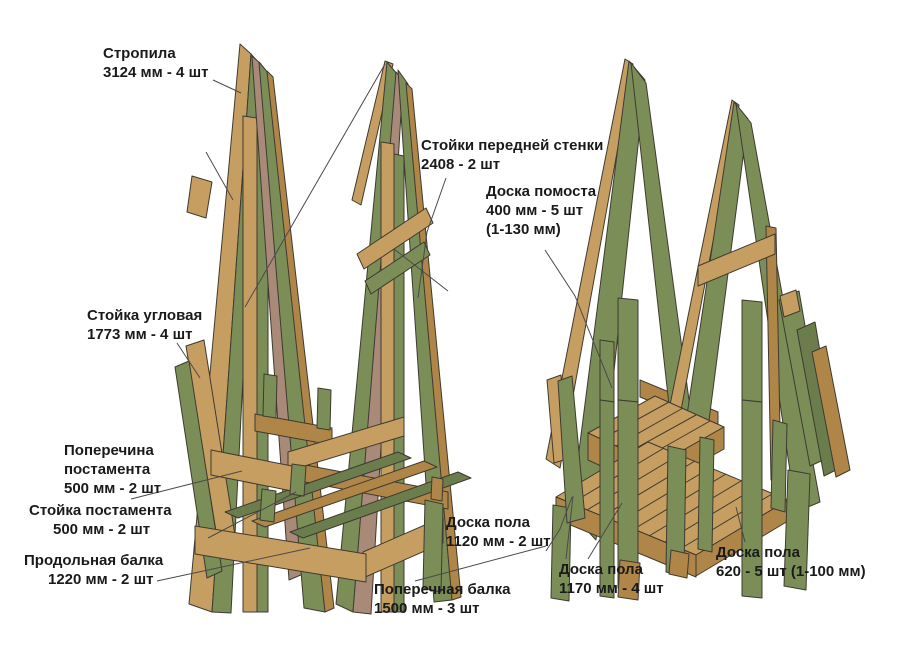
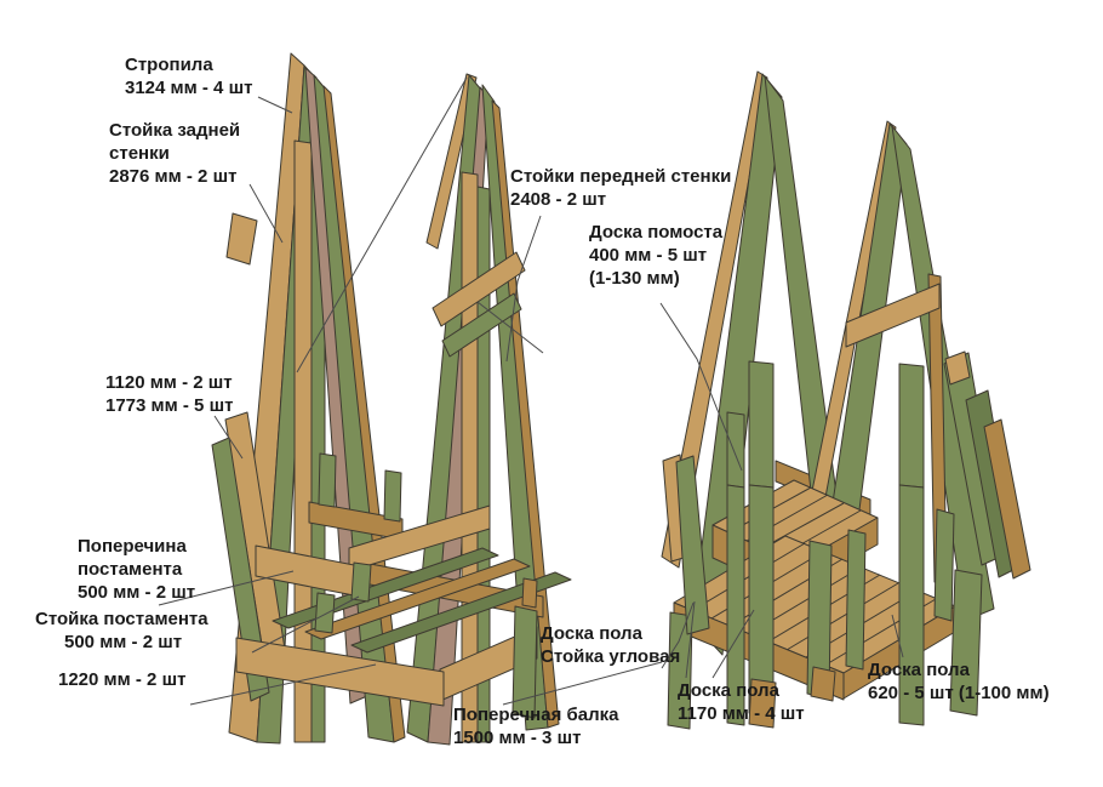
  Стропила
  3124 мм - 4 шт
+ Стойка задней
+ стенки
+ 2876 мм - 2 шт
  Стойки передней стенки
  2408 - 2 шт
  Доска помоста
  400 мм - 5 шт
  (1-130 мм)
- Стойка угловая
+ 1120 мм - 2 шт
- 1773 мм - 4 шт
+ 1773 мм - 5 шт
  Поперечина
  постамента
  500 мм - 2 шт
  Стойка постамента
  500 мм - 2 шт
- Продольная балка
  1220 мм - 2 шт
  Доска пола
- 1120 мм - 2 шт
+ Стойка угловая
  Поперечная балка
  1500 мм - 3 шт
  Доска пола
  1170 мм - 4 шт
  Доска пола
  620 - 5 шт (1-100 мм)
